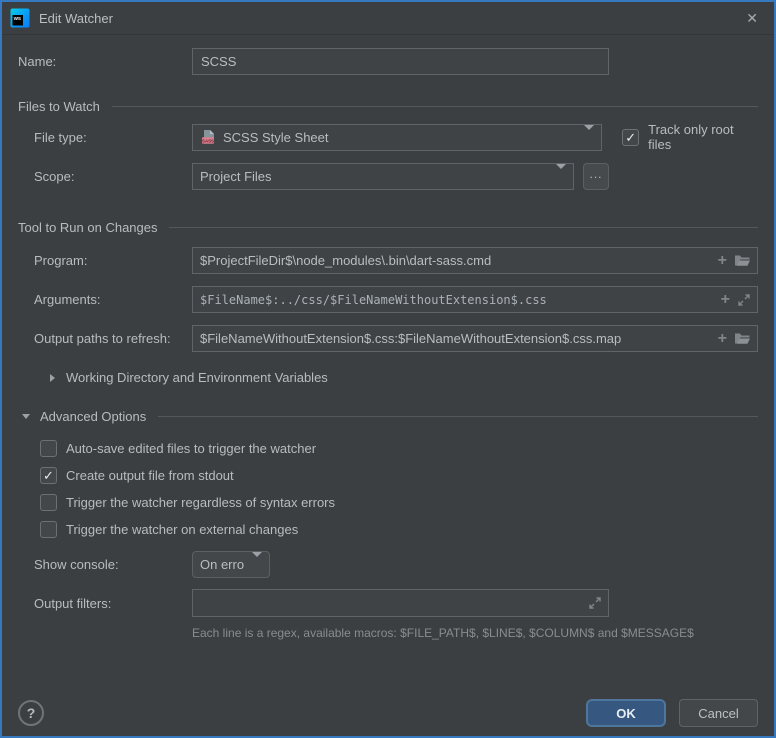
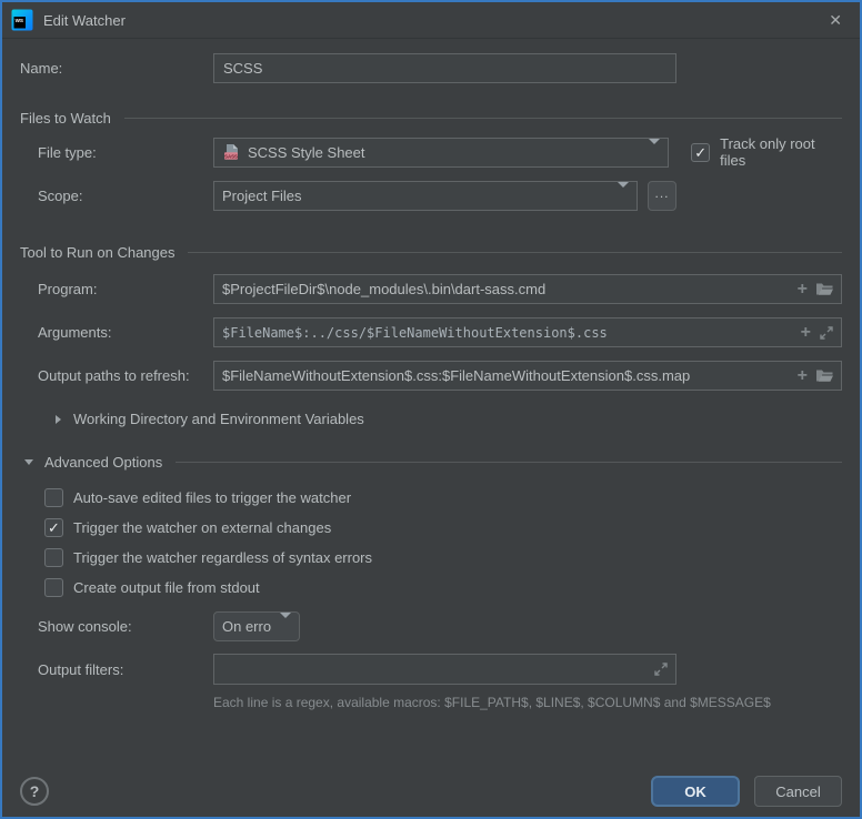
  Edit Watcher
  ✕
  Name:
  SCSS
  Files to Watch
  File type:
  SCSS Style Sheet
  ✓
  Track only root files
  Scope:
  Project Files
  ...
  Tool to Run on Changes
  Program:
  $ProjectFileDir$\node_modules\.bin\dart-sass.cmd
  +
  Arguments:
  $FileName$:../css/$FileNameWithoutExtension$.css
  +
  Output paths to refresh:
  $FileNameWithoutExtension$.css:$FileNameWithoutExtension$.css.map
  +
  Working Directory and Environment Variables
  Advanced Options
  Auto-save edited files to trigger the watcher
  ✓
- Create output file from stdout
+ Trigger the watcher on external changes
  Trigger the watcher regardless of syntax errors
- Trigger the watcher on external changes
+ Create output file from stdout
  Show console:
  On erro
  Output filters:
  Each line is a regex, available macros: $FILE_PATH$, $LINE$, $COLUMN$ and $MESSAGE$
  ?
  OK
  Cancel
